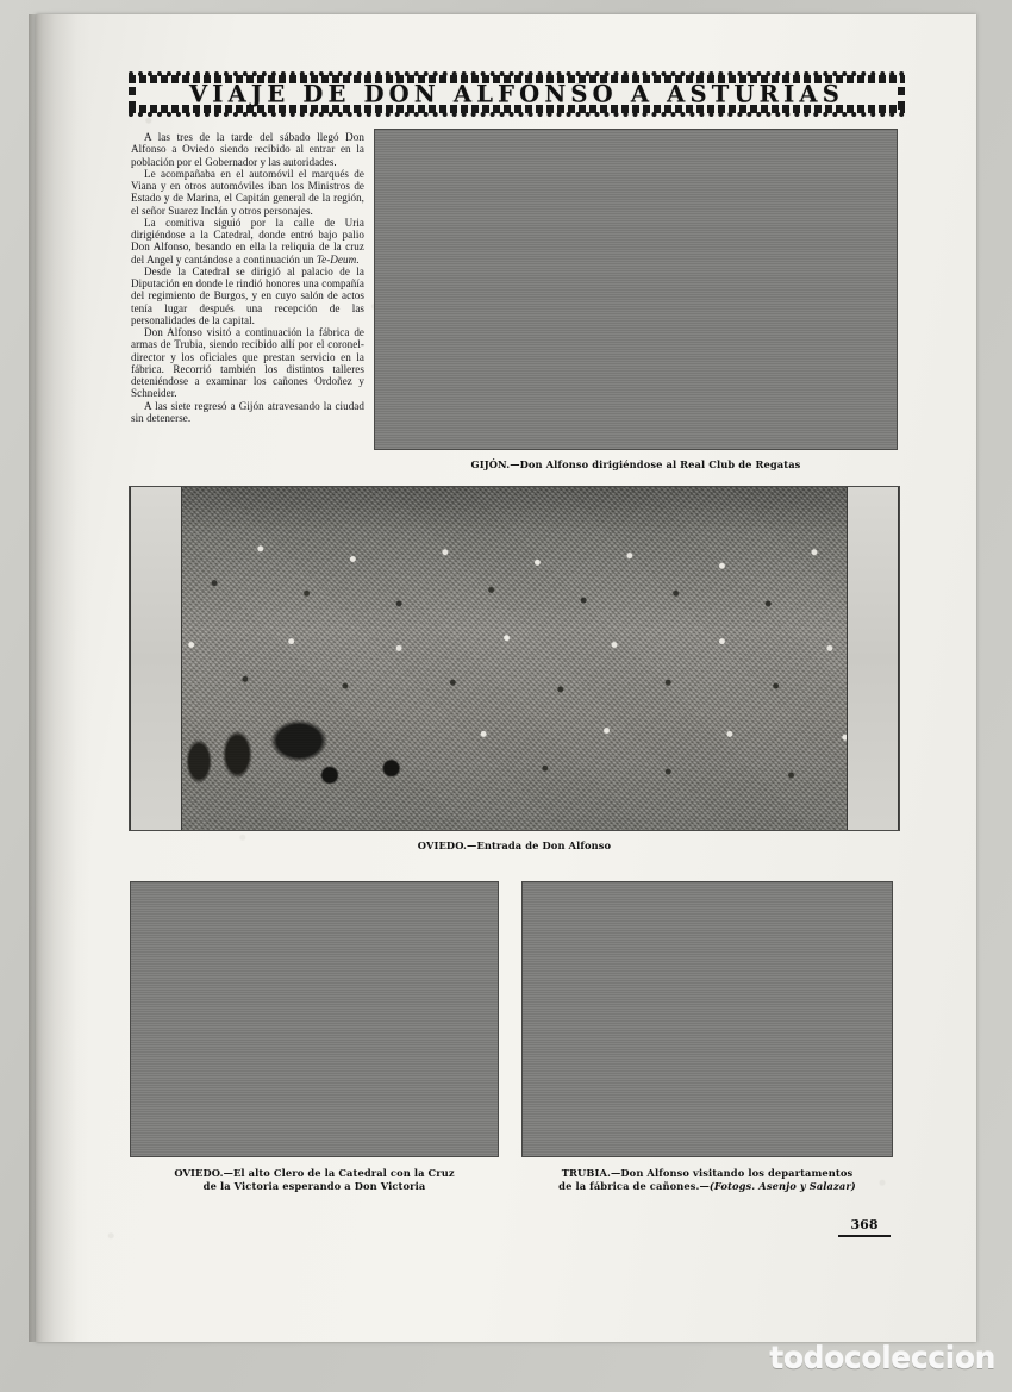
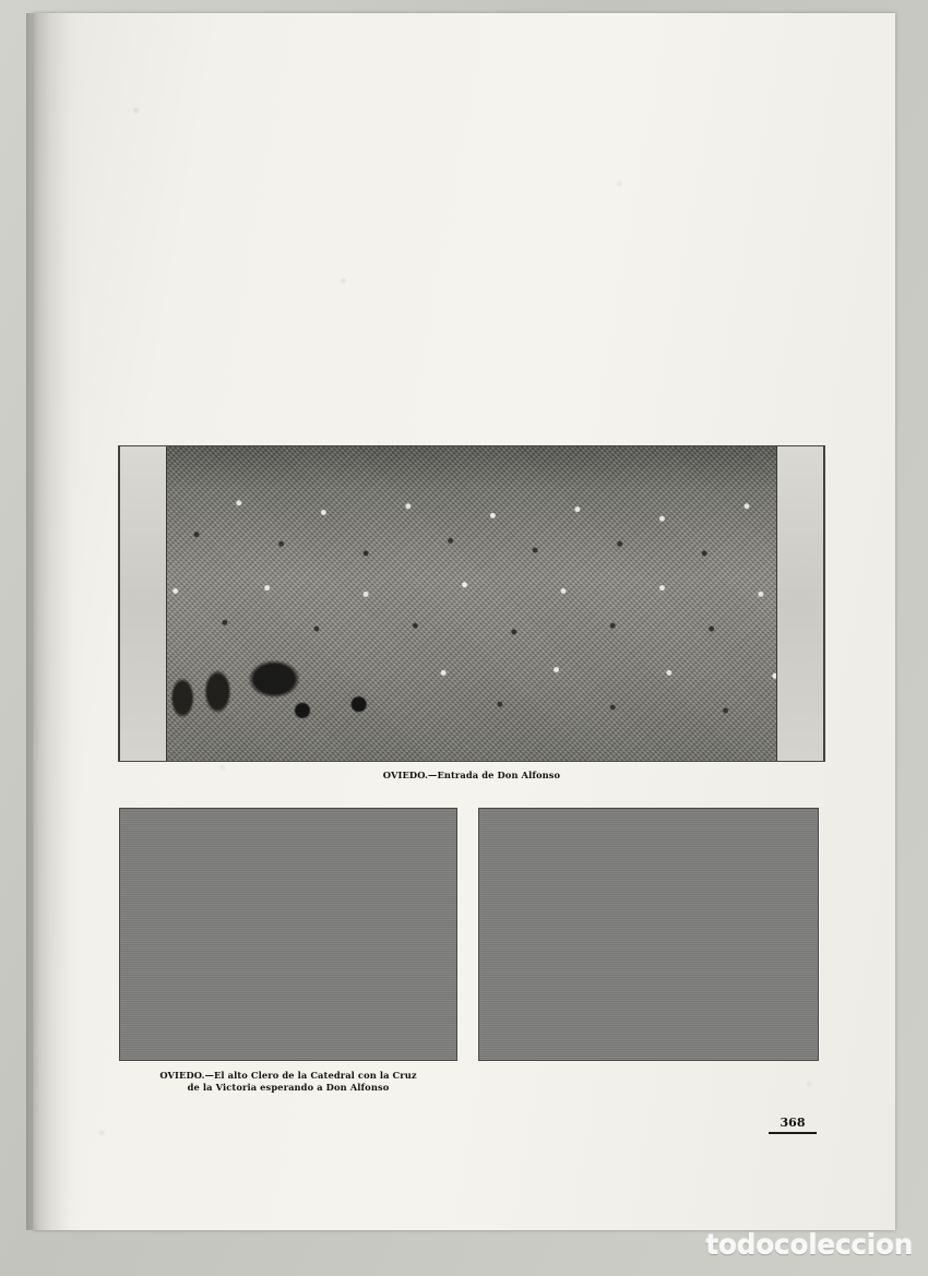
- VIAJE DE DON ALFONSO A ASTURIAS
- A las tres de la tarde del sábado llegó Don Alfonso a Oviedo siendo recibido al entrar en la población por el Gobernador y las autoridades.
- Le acompañaba en el automóvil el marqués de Viana y en otros automóviles iban los Ministros de Estado y de Marina, el Capitán general de la región, el señor Suarez Inclán y otros personajes.
- La comitiva siguió por la calle de Uria dirigiéndose a la Catedral, donde entró bajo palio Don Alfonso, besando en ella la reliquia de la cruz del Angel y cantándose a continuación un Te-Deum.
- Desde la Catedral se dirigió al palacio de la Diputación en donde le rindió honores una compañía del regimiento de Burgos, y en cuyo salón de actos tenía lugar después una recepción de las personalidades de la capital.
- Don Alfonso visitó a continuación la fábrica de armas de Trubia, siendo recibido allí por el coronel-director y los oficiales que prestan servicio en la fábrica. Recorrió también los distintos talleres deteniéndose a examinar los cañones Ordoñez y Schneider.
- A las siete regresó a Gijón atravesando la ciudad sin detenerse.
- GIJÓN.—Don Alfonso dirigiéndose al Real Club de Regatas
  OVIEDO.—Entrada de Don Alfonso
  OVIEDO.—El alto Clero de la Catedral con la Cruz
- de la Victoria esperando a Don Victoria
+ de la Victoria esperando a Don Alfonso
- TRUBIA.—Don Alfonso visitando los departamentos
- de la fábrica de cañones.—(Fotogs. Asenjo y Salazar)
  368
  todocoleccion
